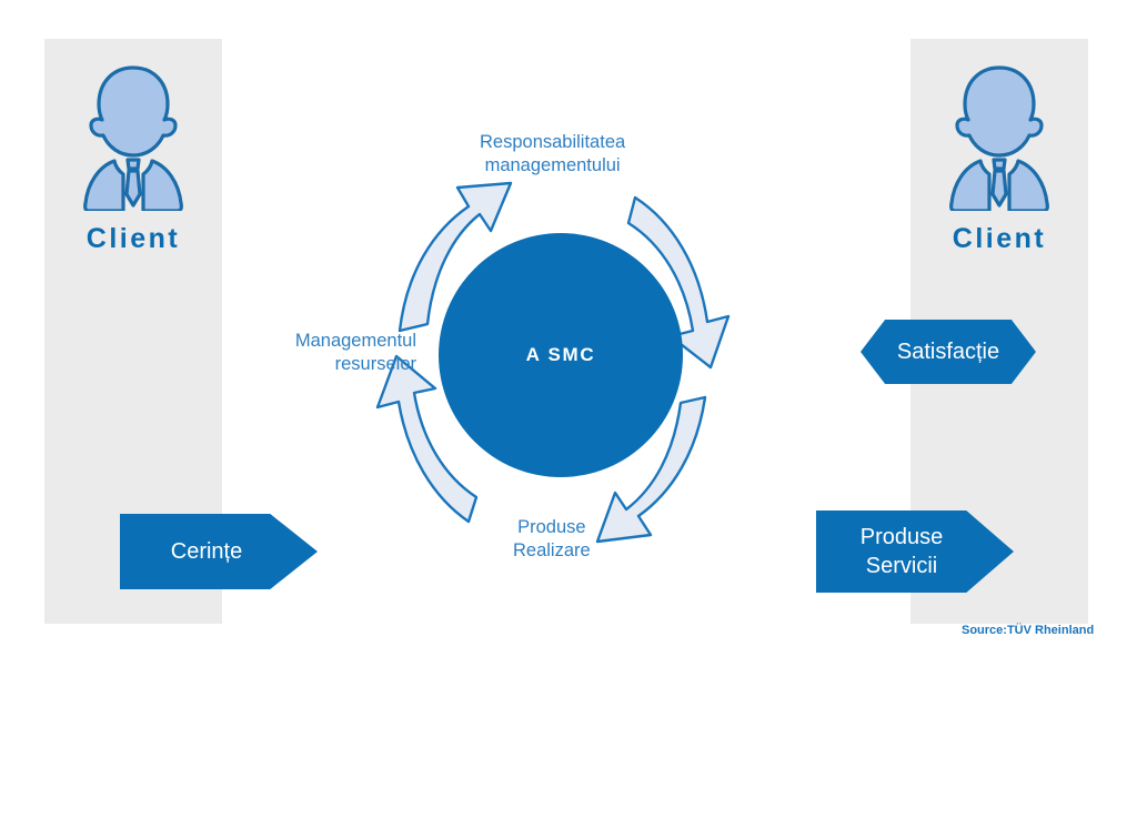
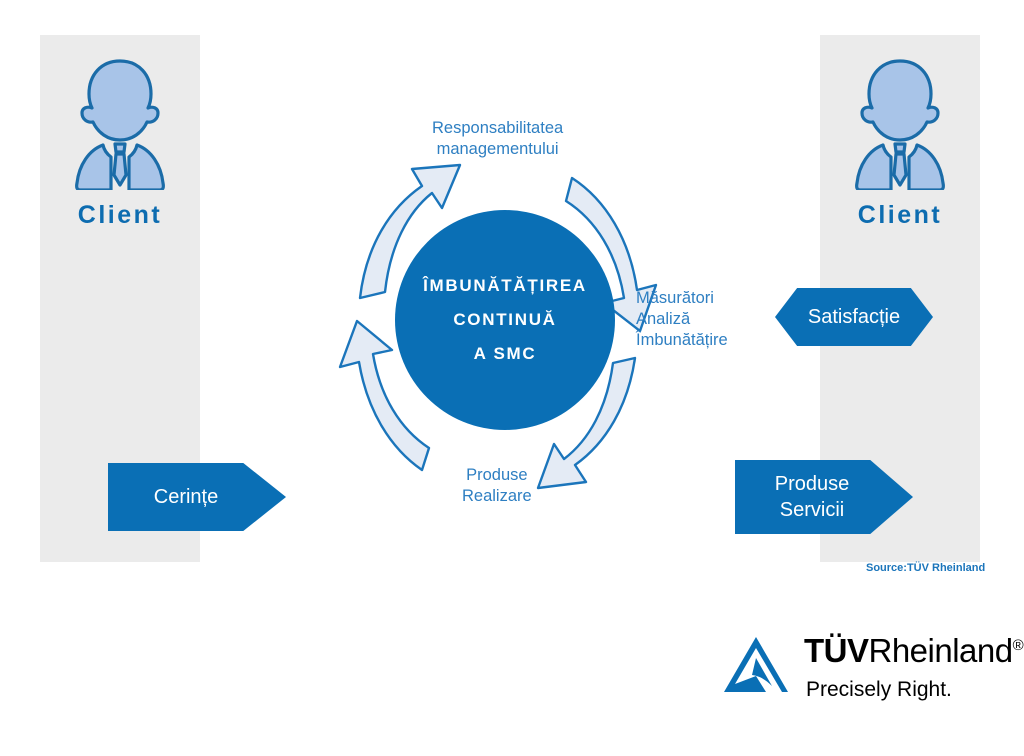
  Client
  Client
+ ÎMBUNĂTĂȚIREA
+ CONTINUĂ
  A SMC
  Responsabilitatea
  managementului
+ Măsurători
+ Analiză
+ Îmbunătățire
  Produse
  Realizare
- Managementul
- resurselor
  Cerințe
  Satisfacție
  Produse
  Servicii
  Source:TÜV Rheinland
+ TÜVRheinland®
+ Precisely Right.
